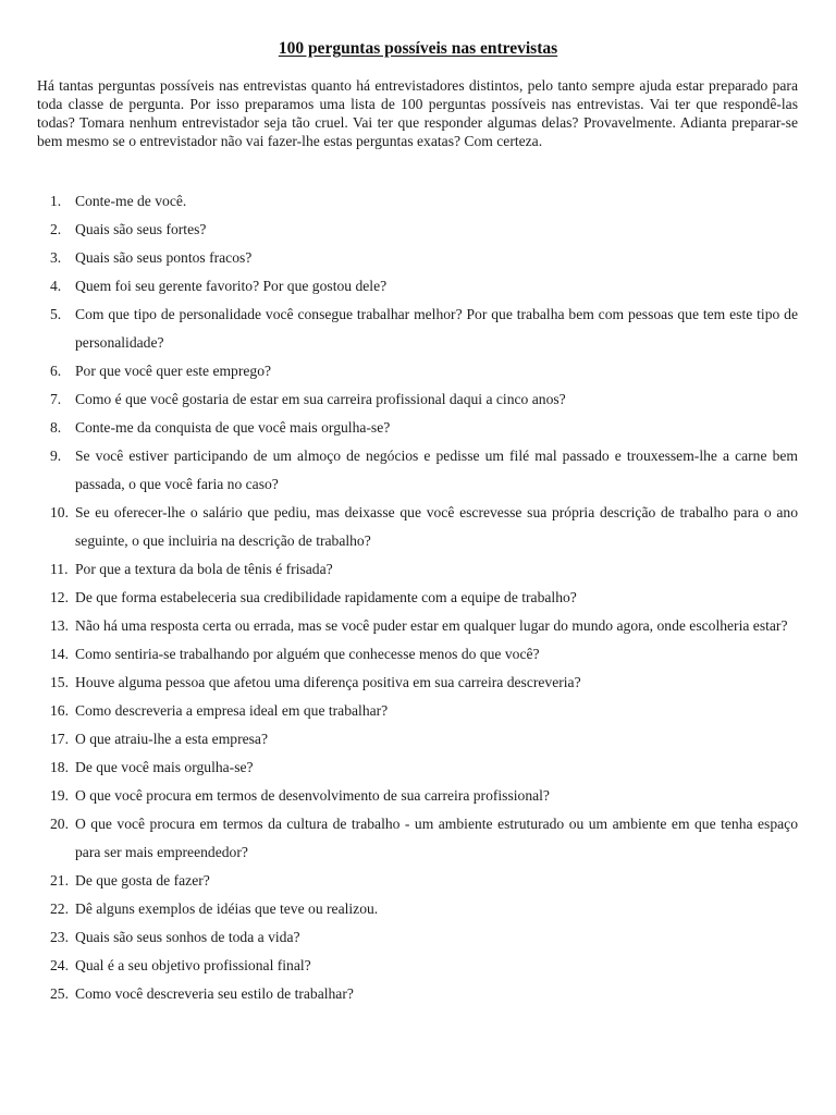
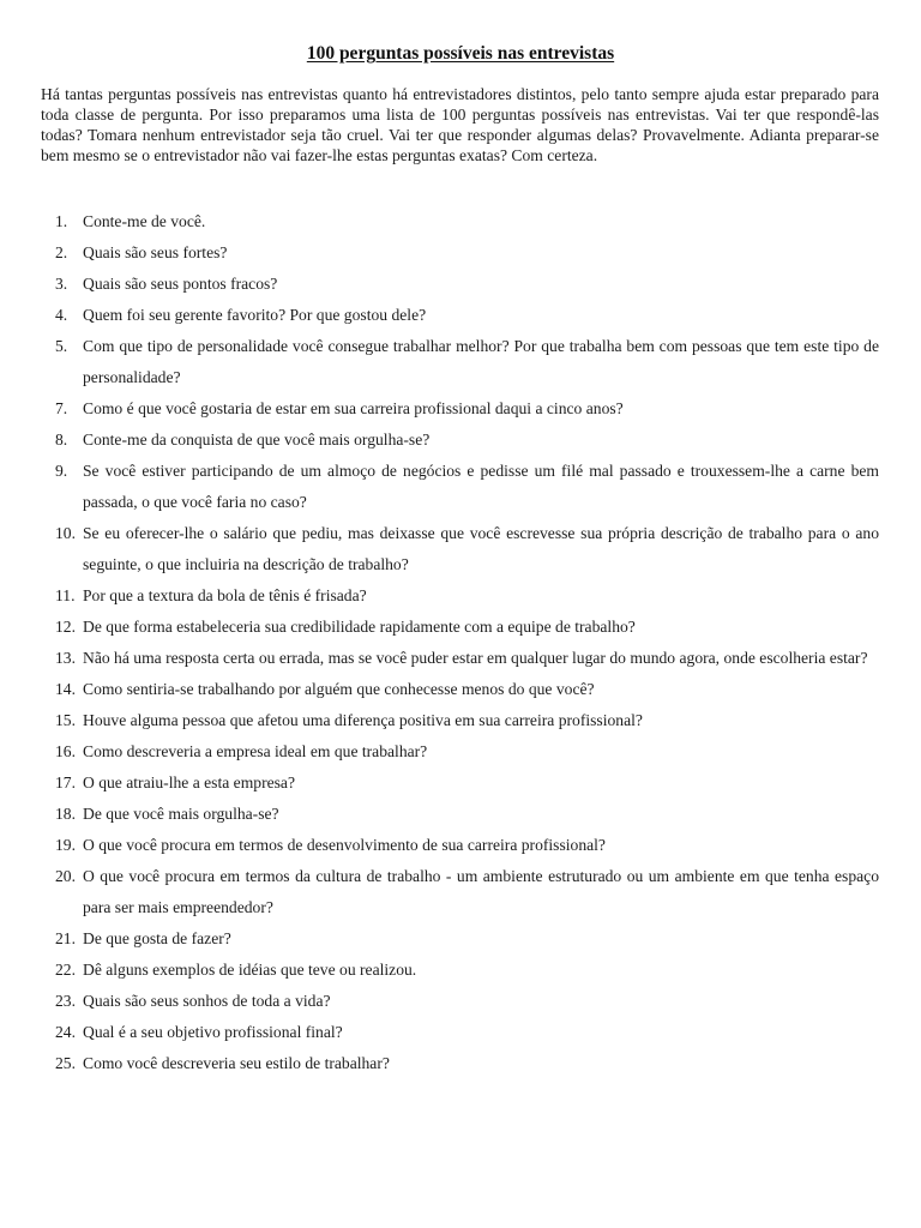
  100 perguntas possíveis nas entrevistas
  Há tantas perguntas possíveis nas entrevistas quanto há entrevistadores distintos, pelo tanto sempre ajuda estar preparado para toda classe de pergunta. Por isso preparamos uma lista de 100 perguntas possíveis nas entrevistas. Vai ter que respondê-las todas? Tomara nenhum entrevistador seja tão cruel. Vai ter que responder algumas delas? Provavelmente. Adianta preparar-se bem mesmo se o entrevistador não vai fazer-lhe estas perguntas exatas? Com certeza.
  1.
  Conte-me de você.
  2.
  Quais são seus fortes?
  3.
  Quais são seus pontos fracos?
  4.
  Quem foi seu gerente favorito? Por que gostou dele?
  5.
  Com que tipo de personalidade você consegue trabalhar melhor? Por que trabalha bem com pessoas que tem este tipo de personalidade?
- 6.
- Por que você quer este emprego?
  7.
  Como é que você gostaria de estar em sua carreira profissional daqui a cinco anos?
  8.
  Conte-me da conquista de que você mais orgulha-se?
  9.
  Se você estiver participando de um almoço de negócios e pedisse um filé mal passado e trouxessem-lhe a carne bem passada, o que você faria no caso?
  10.
  Se eu oferecer-lhe o salário que pediu, mas deixasse que você escrevesse sua própria descrição de trabalho para o ano seguinte, o que incluiria na descrição de trabalho?
  11.
  Por que a textura da bola de tênis é frisada?
  12.
  De que forma estabeleceria sua credibilidade rapidamente com a equipe de trabalho?
  13.
  Não há uma resposta certa ou errada, mas se você puder estar em qualquer lugar do mundo agora, onde escolheria estar?
  14.
  Como sentiria-se trabalhando por alguém que conhecesse menos do que você?
  15.
- Houve alguma pessoa que afetou uma diferença positiva em sua carreira descreveria?
+ Houve alguma pessoa que afetou uma diferença positiva em sua carreira profissional?
  16.
  Como descreveria a empresa ideal em que trabalhar?
  17.
  O que atraiu-lhe a esta empresa?
  18.
  De que você mais orgulha-se?
  19.
  O que você procura em termos de desenvolvimento de sua carreira profissional?
  20.
  O que você procura em termos da cultura de trabalho - um ambiente estruturado ou um ambiente em que tenha espaço para ser mais empreendedor?
  21.
  De que gosta de fazer?
  22.
  Dê alguns exemplos de idéias que teve ou realizou.
  23.
  Quais são seus sonhos de toda a vida?
  24.
  Qual é a seu objetivo profissional final?
  25.
  Como você descreveria seu estilo de trabalhar?
